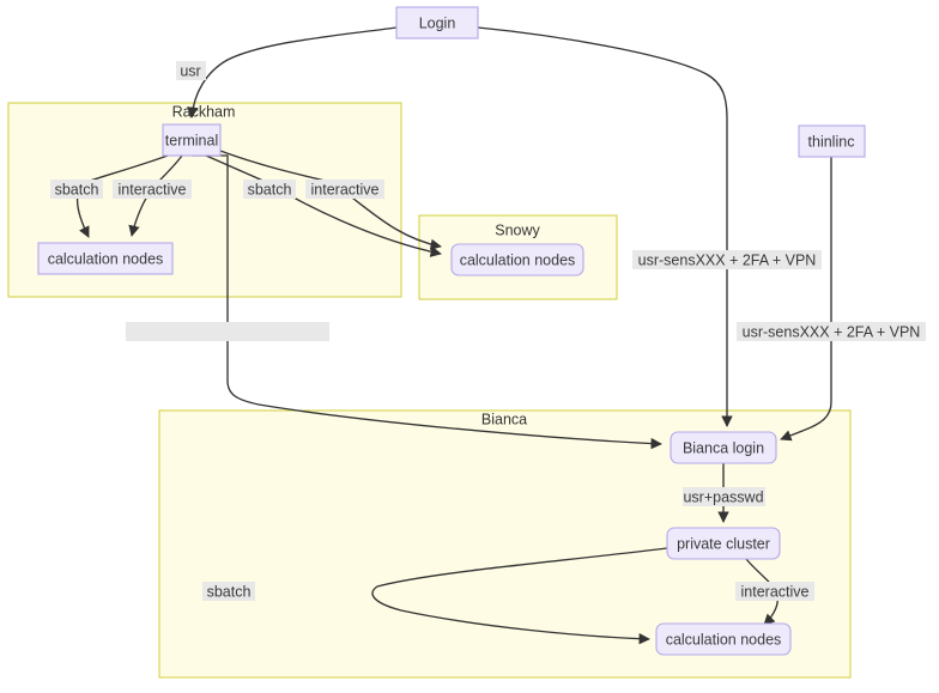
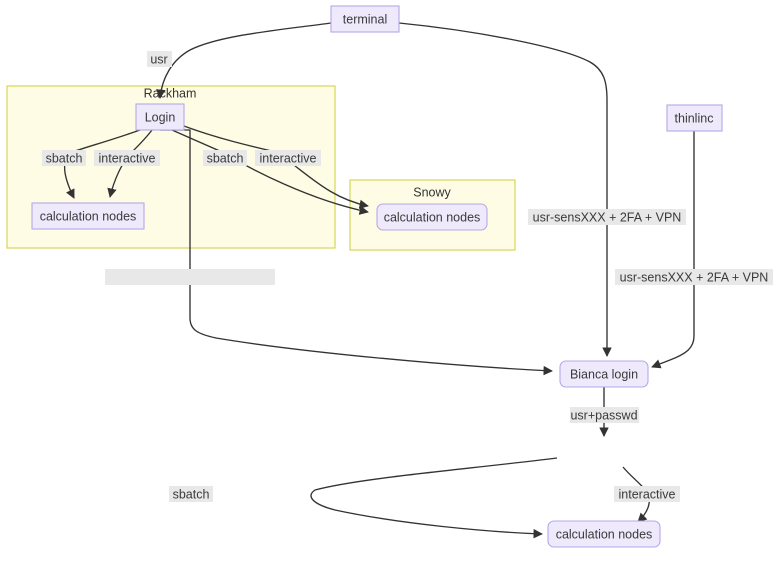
  Rackham
  Snowy
- Bianca
  usr
  sbatch
  interactive
  sbatch
  interactive
  usr-sensXXX + 2FA + VPN
  usr-sensXXX + 2FA + VPN
  usr+passwd
  sbatch
  interactive
- Login
+ terminal
  thinlinc
- terminal
+ Login
  calculation nodes
  calculation nodes
  Bianca login
- private cluster
  calculation nodes
